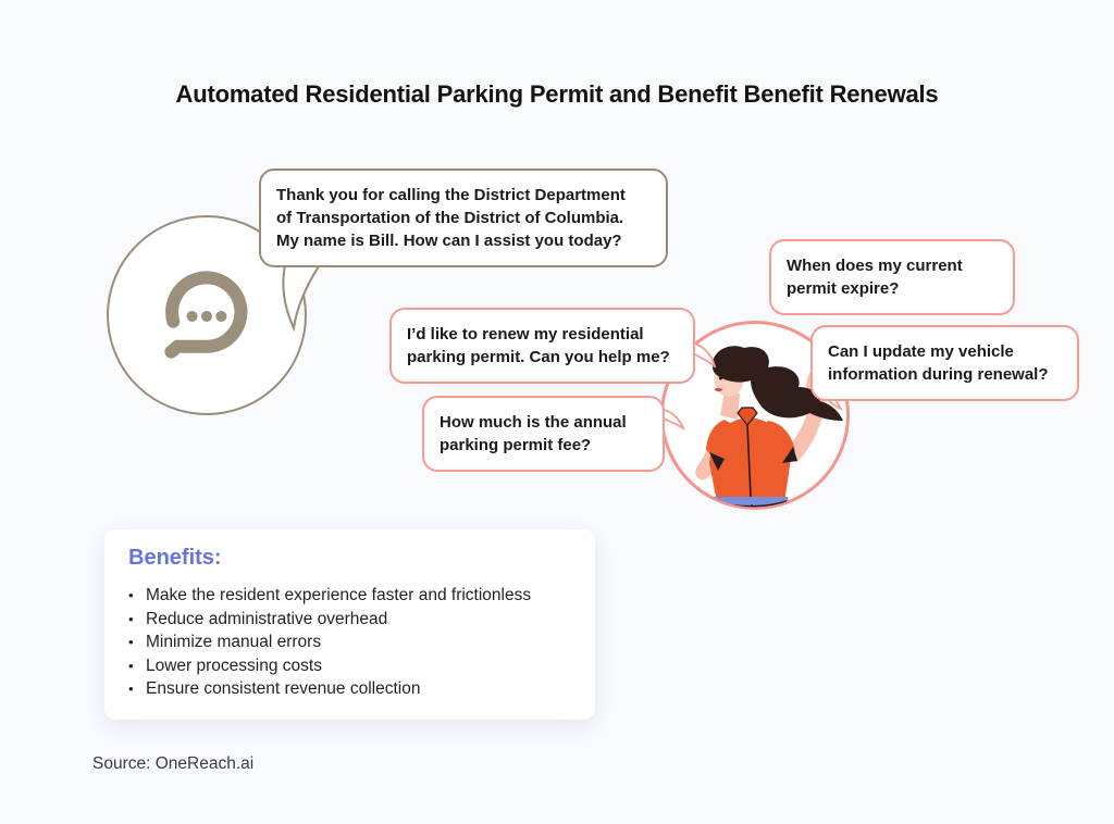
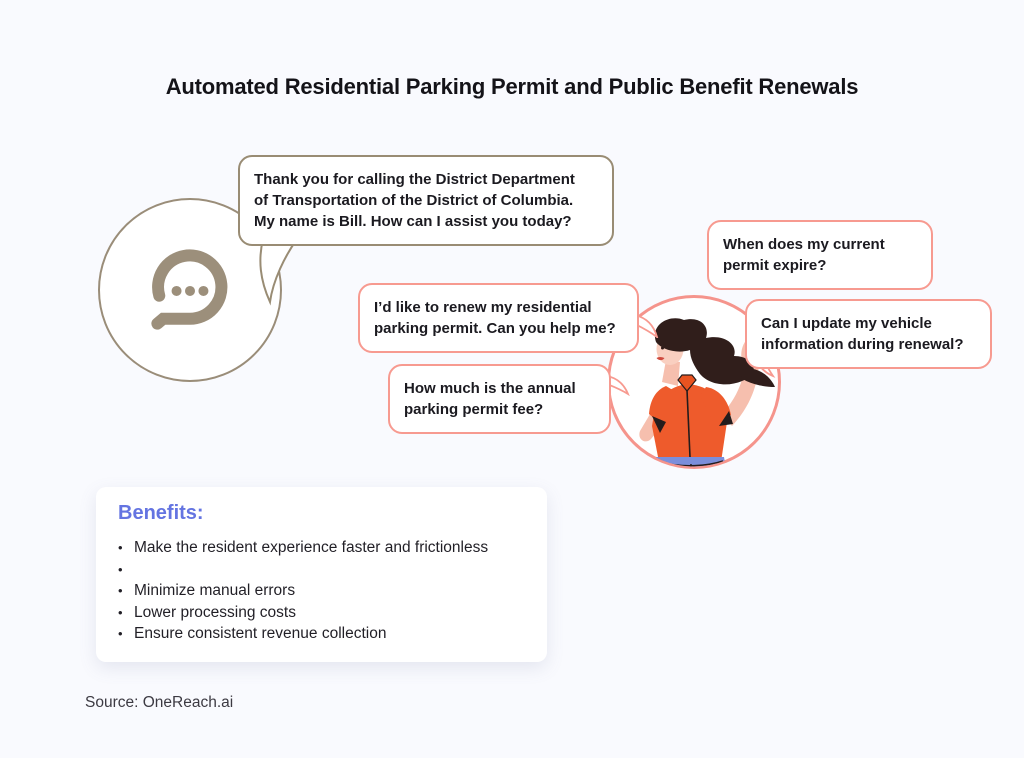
- Automated Residential Parking Permit and Benefit Benefit Renewals
+ Automated Residential Parking Permit and Public Benefit Renewals
  Thank you for calling the District Department
  of Transportation of the District of Columbia.
  My name is Bill. How can I assist you today?
  When does my current
  permit expire?
  I’d like to renew my residential
  parking permit. Can you help me?
  Can I update my vehicle
  information during renewal?
  How much is the annual
  parking permit fee?
  Benefits:
  •
  Make the resident experience faster and frictionless
  •
- Reduce administrative overhead
  •
  Minimize manual errors
  •
  Lower processing costs
  •
  Ensure consistent revenue collection
  Source: OneReach.ai
